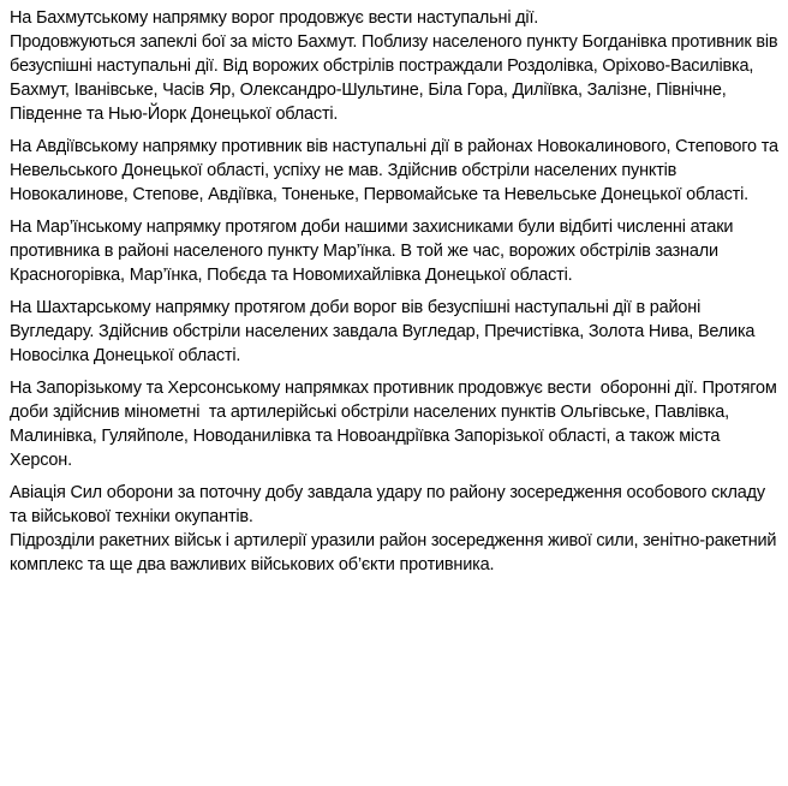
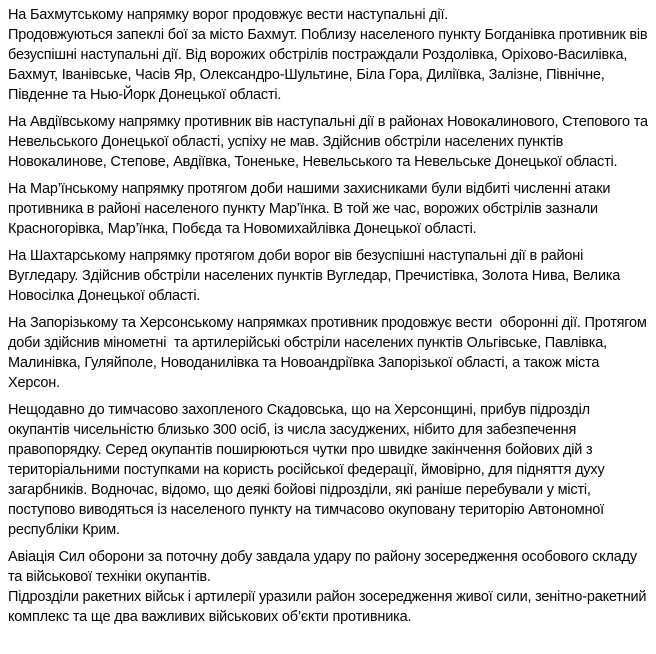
  На Бахмутському напрямку ворог продовжує вести наступальні дії.
  Продовжуються запеклі бої за місто Бахмут. Поблизу населеного пункту Богданівка противник вів безуспішні наступальні дії. Від ворожих обстрілів постраждали Роздолівка, Оріхово-Василівка, Бахмут, Іванівське, Часів Яр, Олександро-Шультине, Біла Гора, Диліївка, Залізне, Північне, Південне та Нью-Йорк Донецької області.
- На Авдіївському напрямку противник вів наступальні дії в районах Новокалинового, Степового та Невельського Донецької області, успіху не мав. Здійснив обстріли населених пунктів Новокалинове, Степове, Авдіївка, Тоненьке, Первомайське та Невельське Донецької області.
+ На Авдіївському напрямку противник вів наступальні дії в районах Новокалинового, Степового та Невельського Донецької області, успіху не мав. Здійснив обстріли населених пунктів Новокалинове, Степове, Авдіївка, Тоненьке, Невельського та Невельське Донецької області.
  На Мар’їнському напрямку протягом доби нашими захисниками були відбиті численні атаки противника в районі населеного пункту Мар’їнка. В той же час, ворожих обстрілів зазнали Красногорівка, Мар’їнка, Побєда та Новомихайлівка Донецької області.
- На Шахтарському напрямку протягом доби ворог вів безуспішні наступальні дії в районі Вугледару. Здійснив обстріли населених завдала Вугледар, Пречистівка, Золота Нива, Велика Новосілка Донецької області.
+ На Шахтарському напрямку протягом доби ворог вів безуспішні наступальні дії в районі Вугледару. Здійснив обстріли населених пунктів Вугледар, Пречистівка, Золота Нива, Велика Новосілка Донецької області.
  На Запорізькому та Херсонському напрямках противник продовжує вести оборонні дії. Протягом доби здійснив мінометні та артилерійські обстріли населених пунктів Ольгівське, Павлівка, Малинівка, Гуляйполе, Новоданилівка та Новоандріївка Запорізької області, а також міста Херсон.
+ Нещодавно до тимчасово захопленого Скадовська, що на Херсонщині, прибув підрозділ окупантів чисельністю близько 300 осіб, із числа засуджених, нібито для забезпечення правопорядку. Серед окупантів поширюються чутки про швидке закінчення бойових дій з територіальними поступками на користь російської федерації, ймовірно, для підняття духу загарбників. Водночас, відомо, що деякі бойові підрозділи, які раніше перебували у місті, поступово виводяться із населеного пункту на тимчасово окуповану територію Автономної республіки Крим.
  Авіація Сил оборони за поточну добу завдала удару по району зосередження особового складу та військової техніки окупантів.
  Підрозділи ракетних військ і артилерії уразили район зосередження живої сили, зенітно-ракетний комплекс та ще два важливих військових об’єкти противника.
